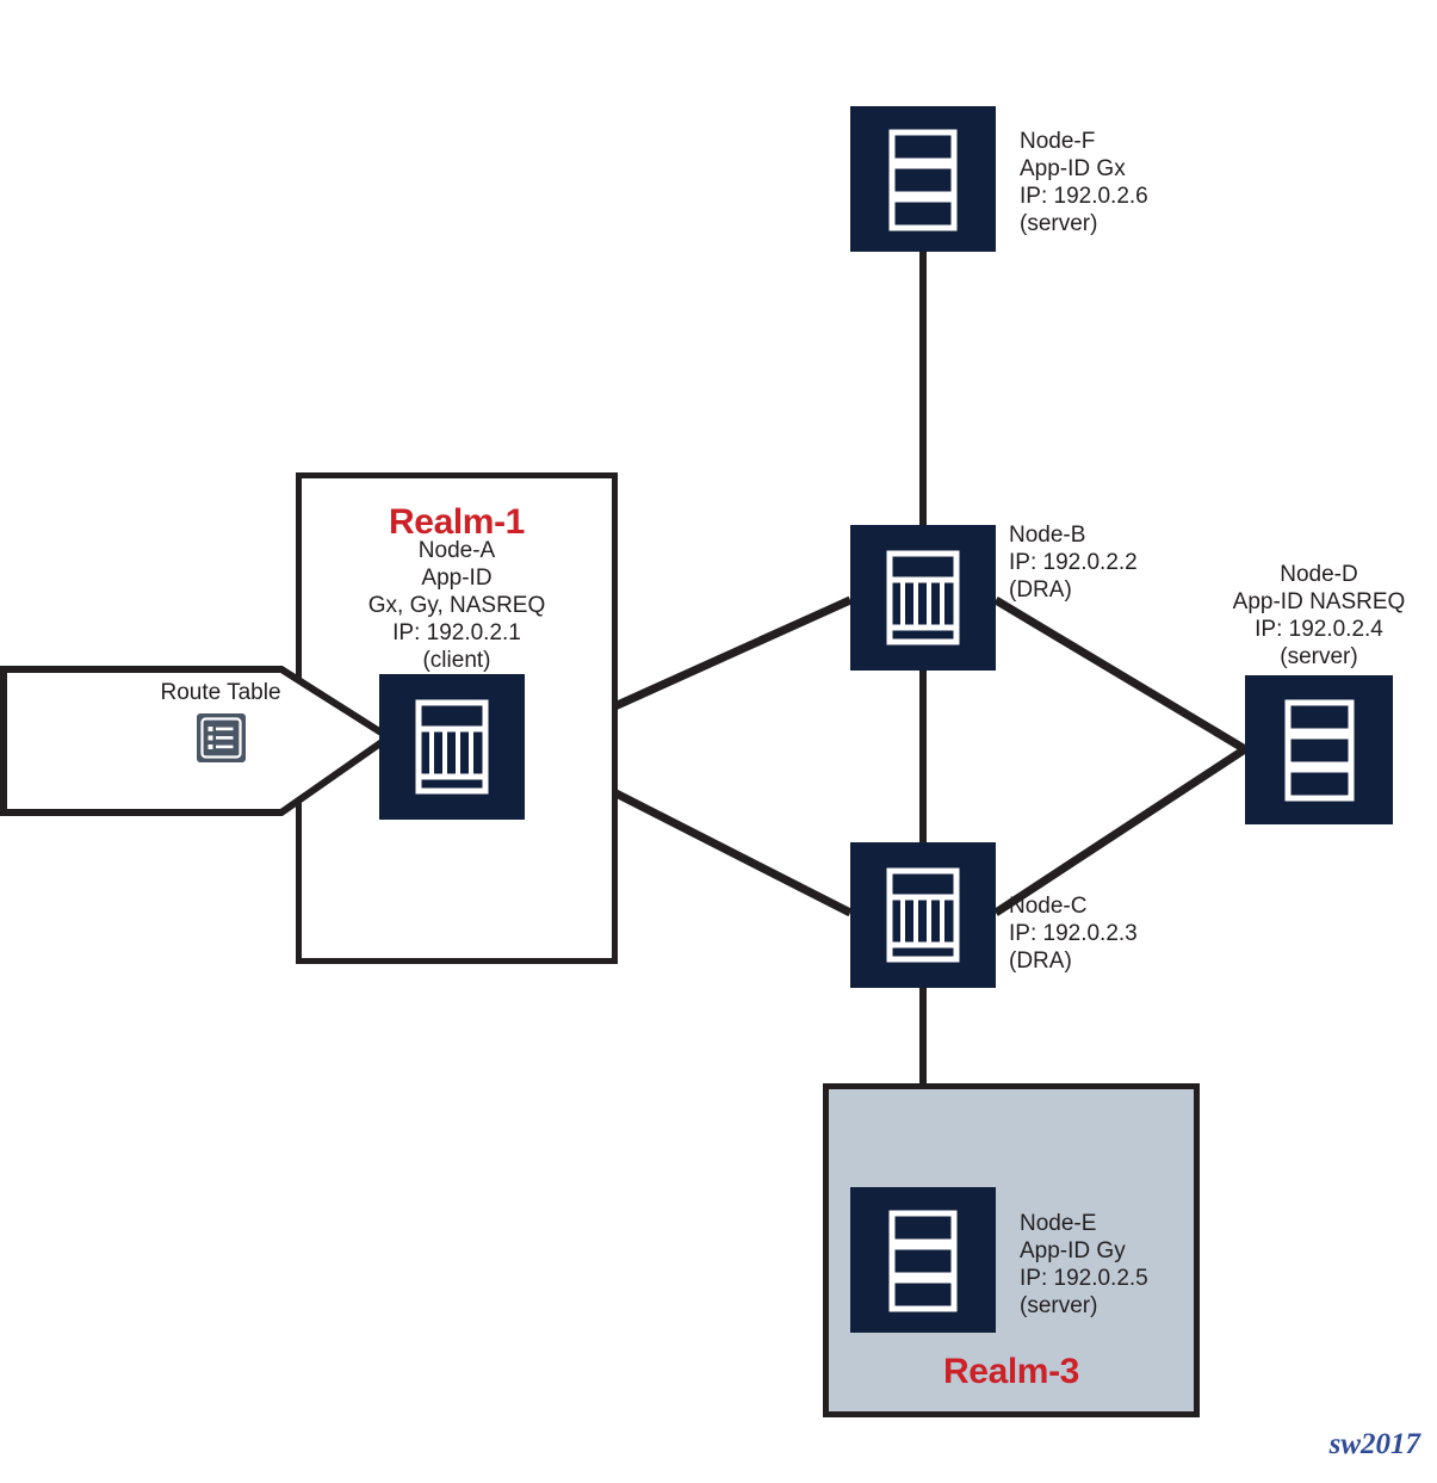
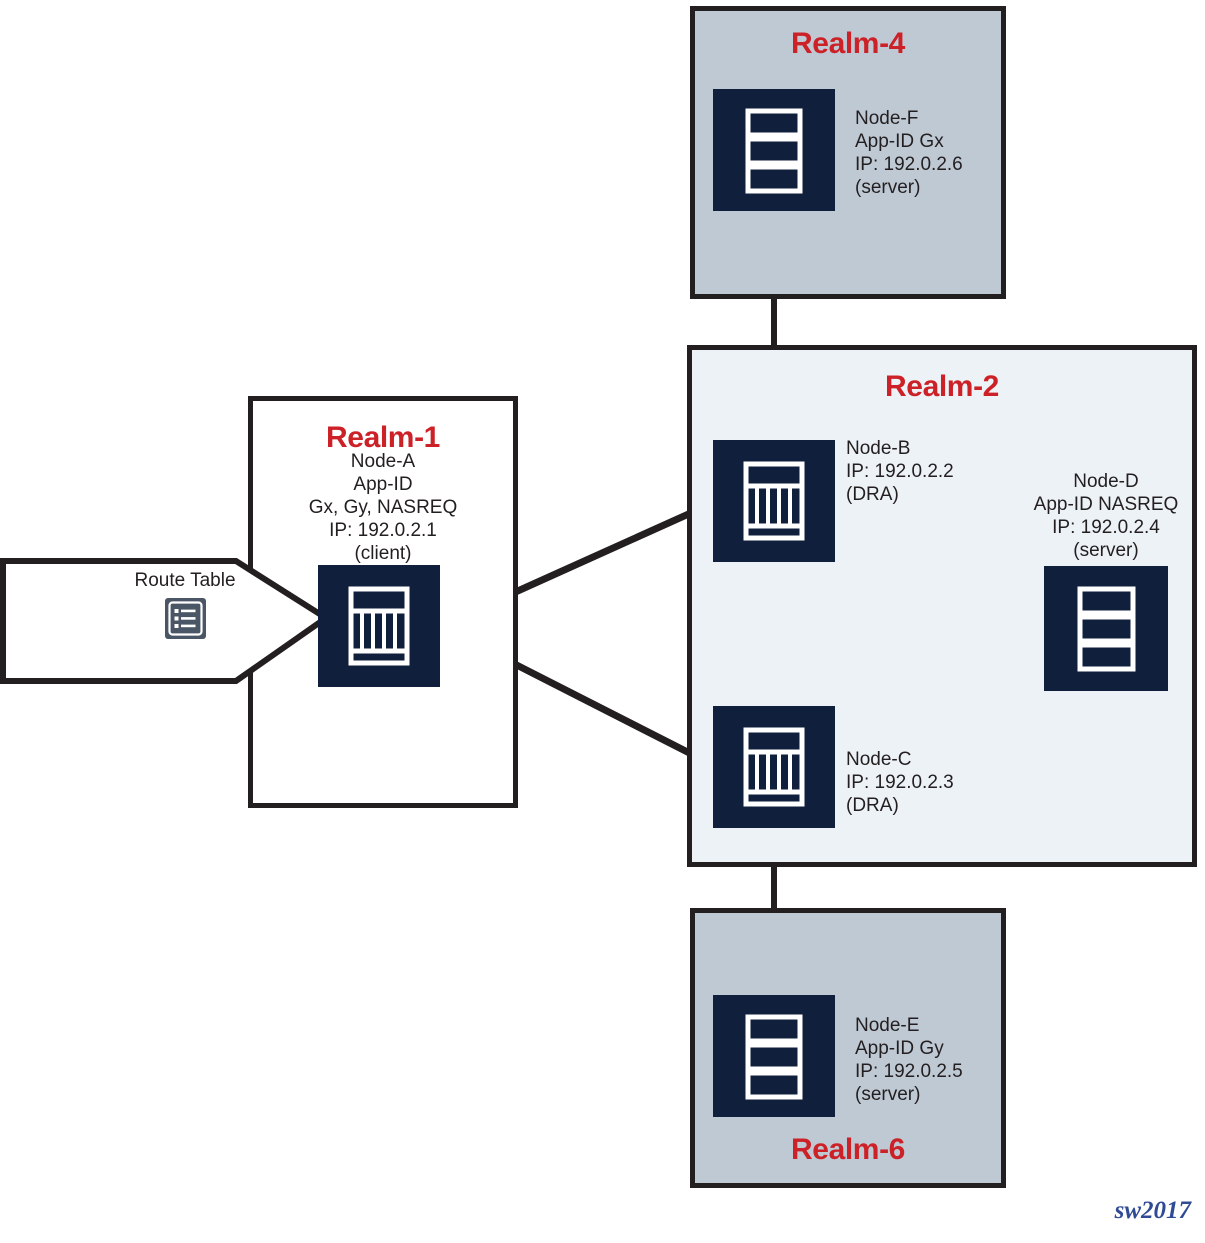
+ Realm-4
+ Realm-2
- Realm-3
+ Realm-6
  Realm-1
  Route Table
  Node-A
  App-ID
  Gx, Gy, NASREQ
  IP: 192.0.2.1
  (client)
  Node-B
  IP: 192.0.2.2
  (DRA)
  Node-C
  IP: 192.0.2.3
  (DRA)
  Node-D
  App-ID NASREQ
  IP: 192.0.2.4
  (server)
  Node-E
  App-ID Gy
  IP: 192.0.2.5
  (server)
  Node-F
  App-ID Gx
  IP: 192.0.2.6
  (server)
  sw2017
